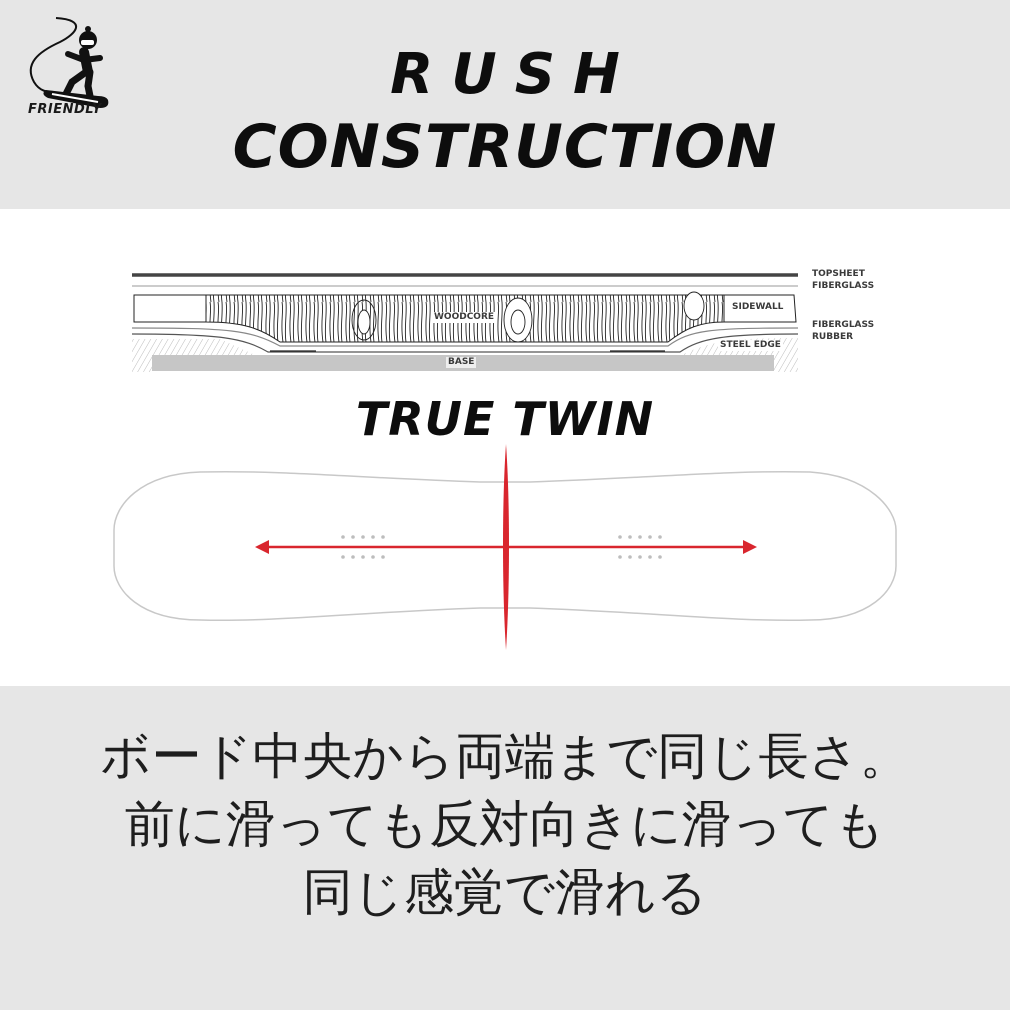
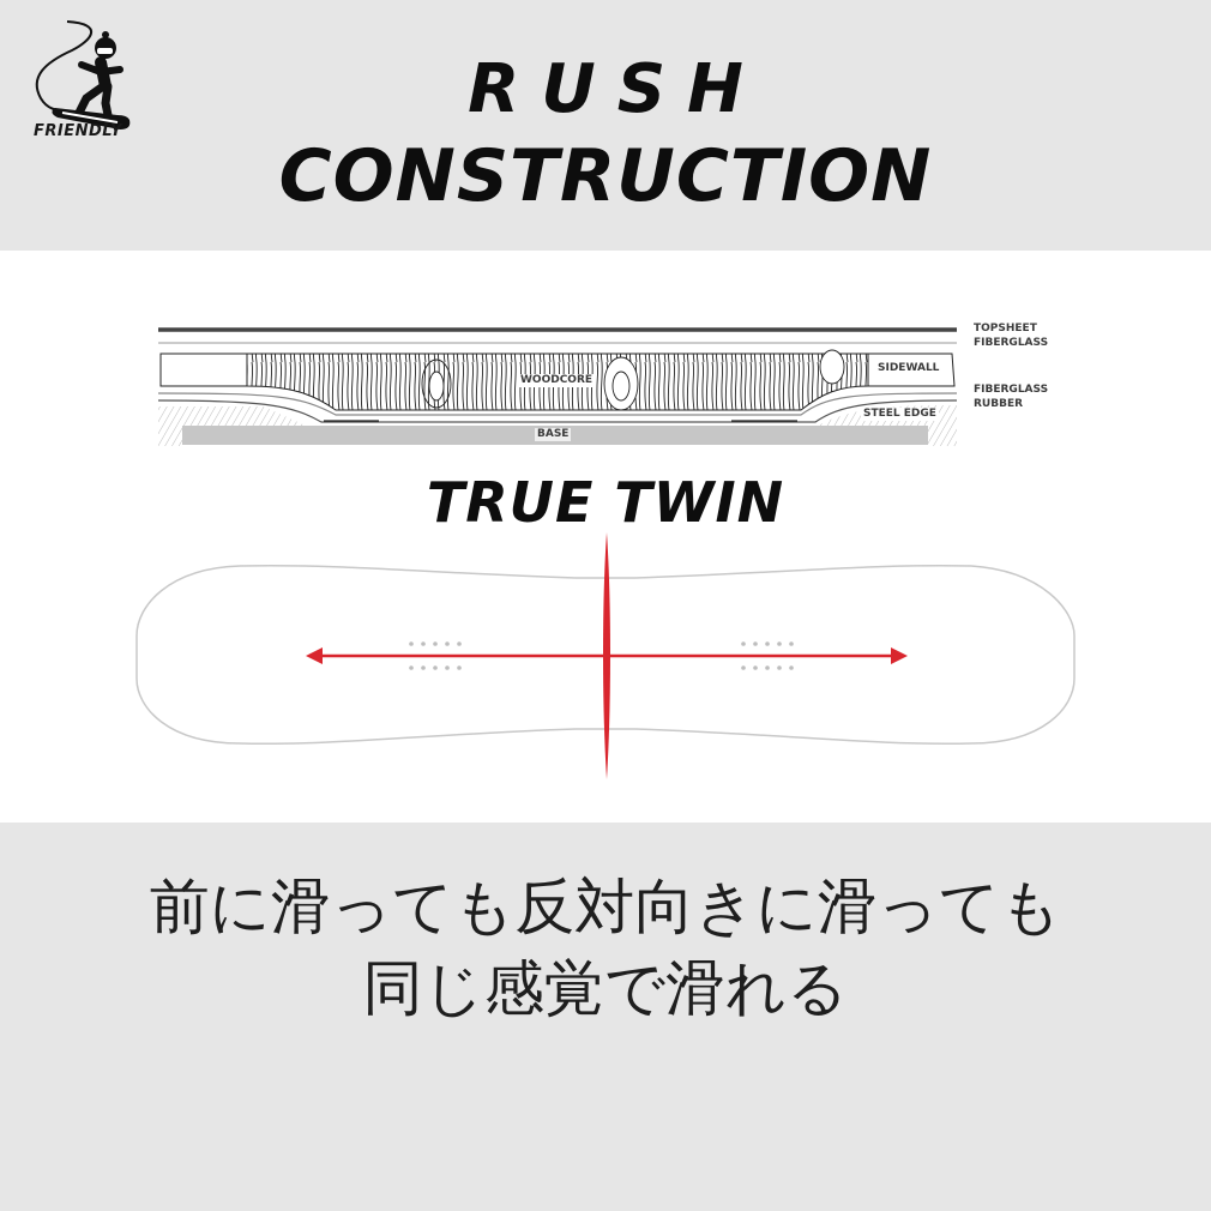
  FRIENDLY
  RUSH
  CONSTRUCTION
  WOODCORE
  SIDEWALL
  STEEL EDGE
  BASE
  TOPSHEET
  FIBERGLASS
  FIBERGLASS
  RUBBER
  TRUE TWIN
- ボード中央から両端まで同じ長さ。
  前に滑っても反対向きに滑っても
  同じ感覚で滑れる
